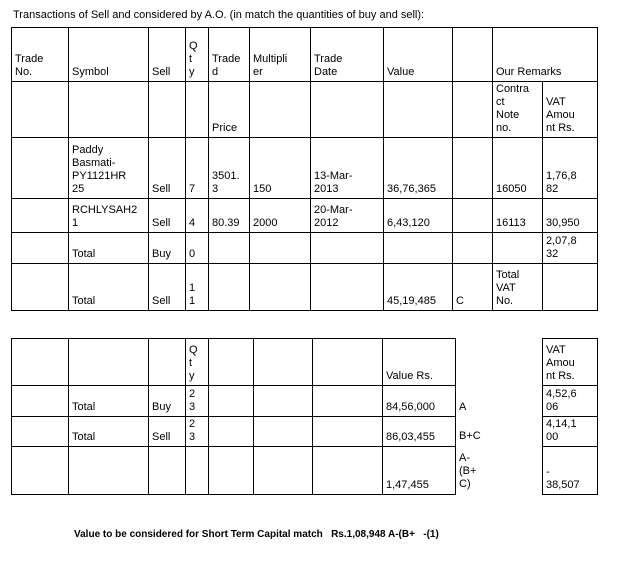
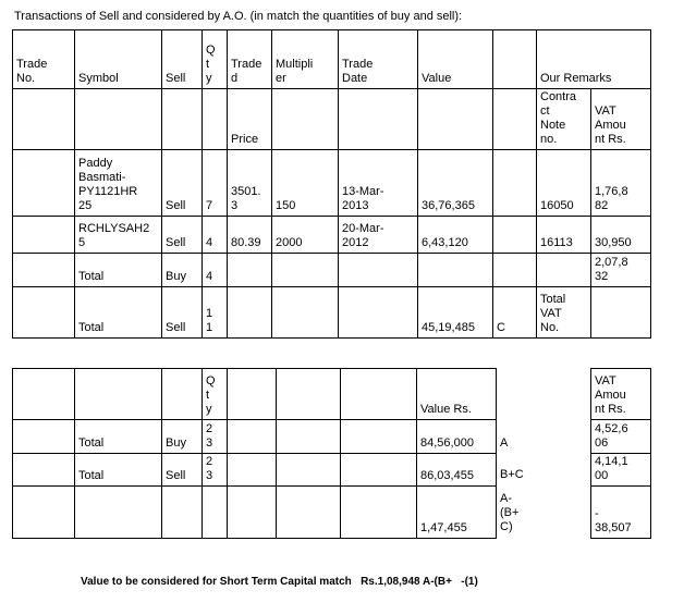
  Transactions of Sell and considered by A.O. (in match the quantities of buy and sell):
  Trade No.	Symbol	Sell	Q t y	Trade d	Multipli er	Trade Date	Value		Our Remarks
  				Price					Contra ct Note no.	VAT Amou nt Rs.
  	Paddy Basmati- PY1121HR 25	Sell	7	3501. 3	150	13-Mar- 2013	36,76,365		16050	1,76,8 82
- 	RCHLYSAH2 1	Sell	4	80.39	2000	20-Mar- 2012	6,43,120		16113	30,950
+ 	RCHLYSAH2 5	Sell	4	80.39	2000	20-Mar- 2012	6,43,120		16113	30,950
- 	Total	Buy	0							2,07,8 32
+ 	Total	Buy	4							2,07,8 32
  	Total	Sell	1 1				45,19,485	C	Total VAT No.
  			Q t y				Value Rs.
  	Total	Buy	2 3				84,56,000
  	Total	Sell	2 3				86,03,455
  							1,47,455
  A
  B+C
  A-
  (B+
  C)
  VAT Amou nt Rs.
  4,52,6 06
  4,14,1 00
  - 38,507
  Value to be considered for Short Term Capital match Rs.1,08,948 A-(B+ -(1)
